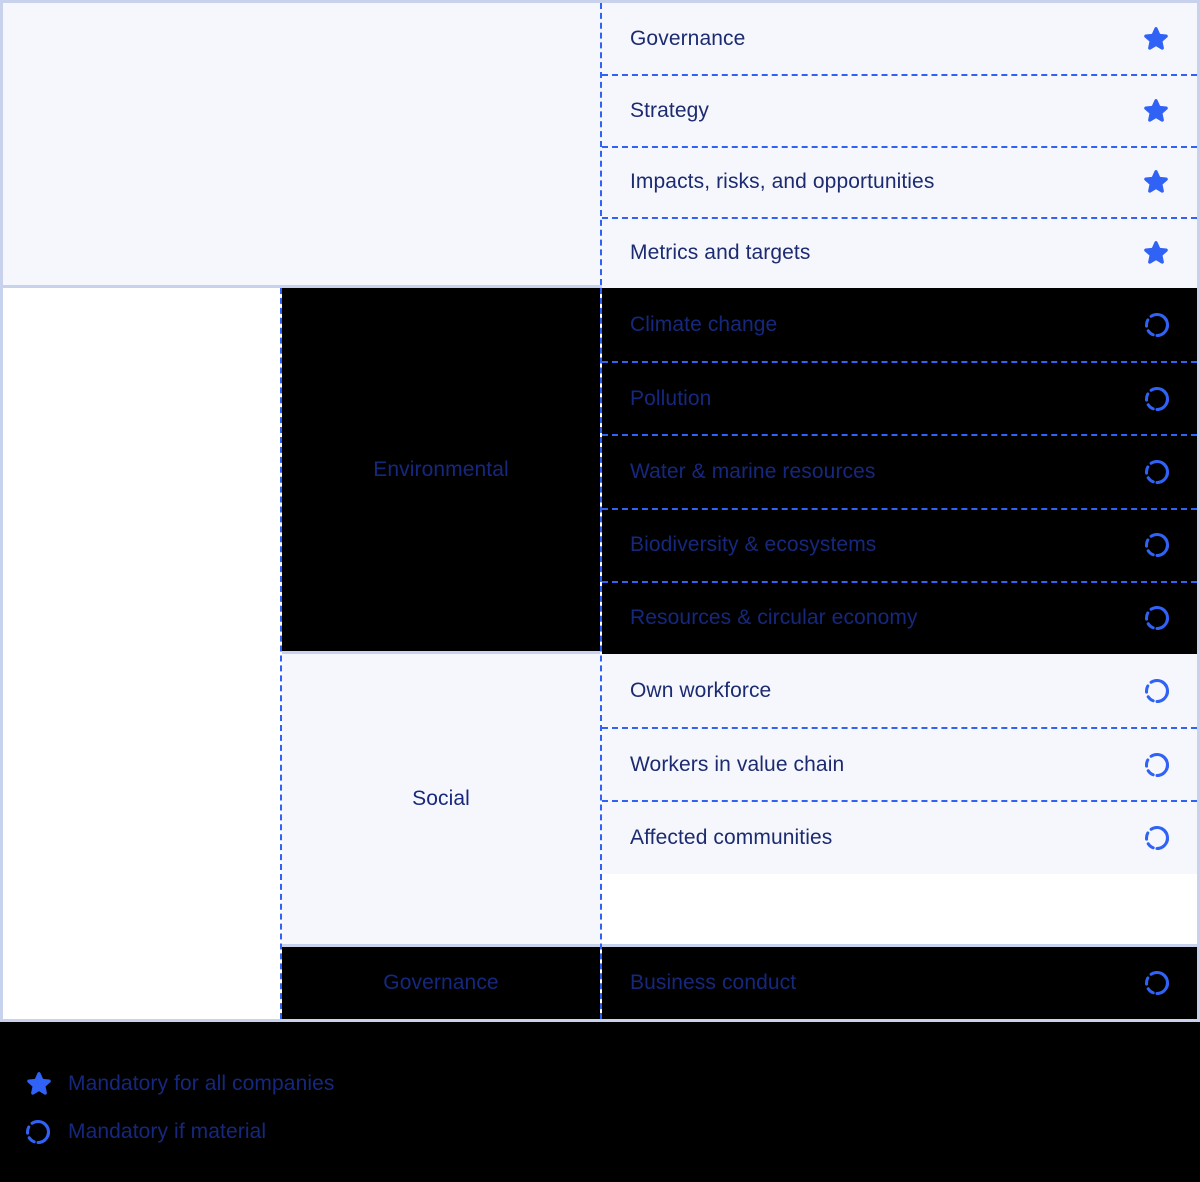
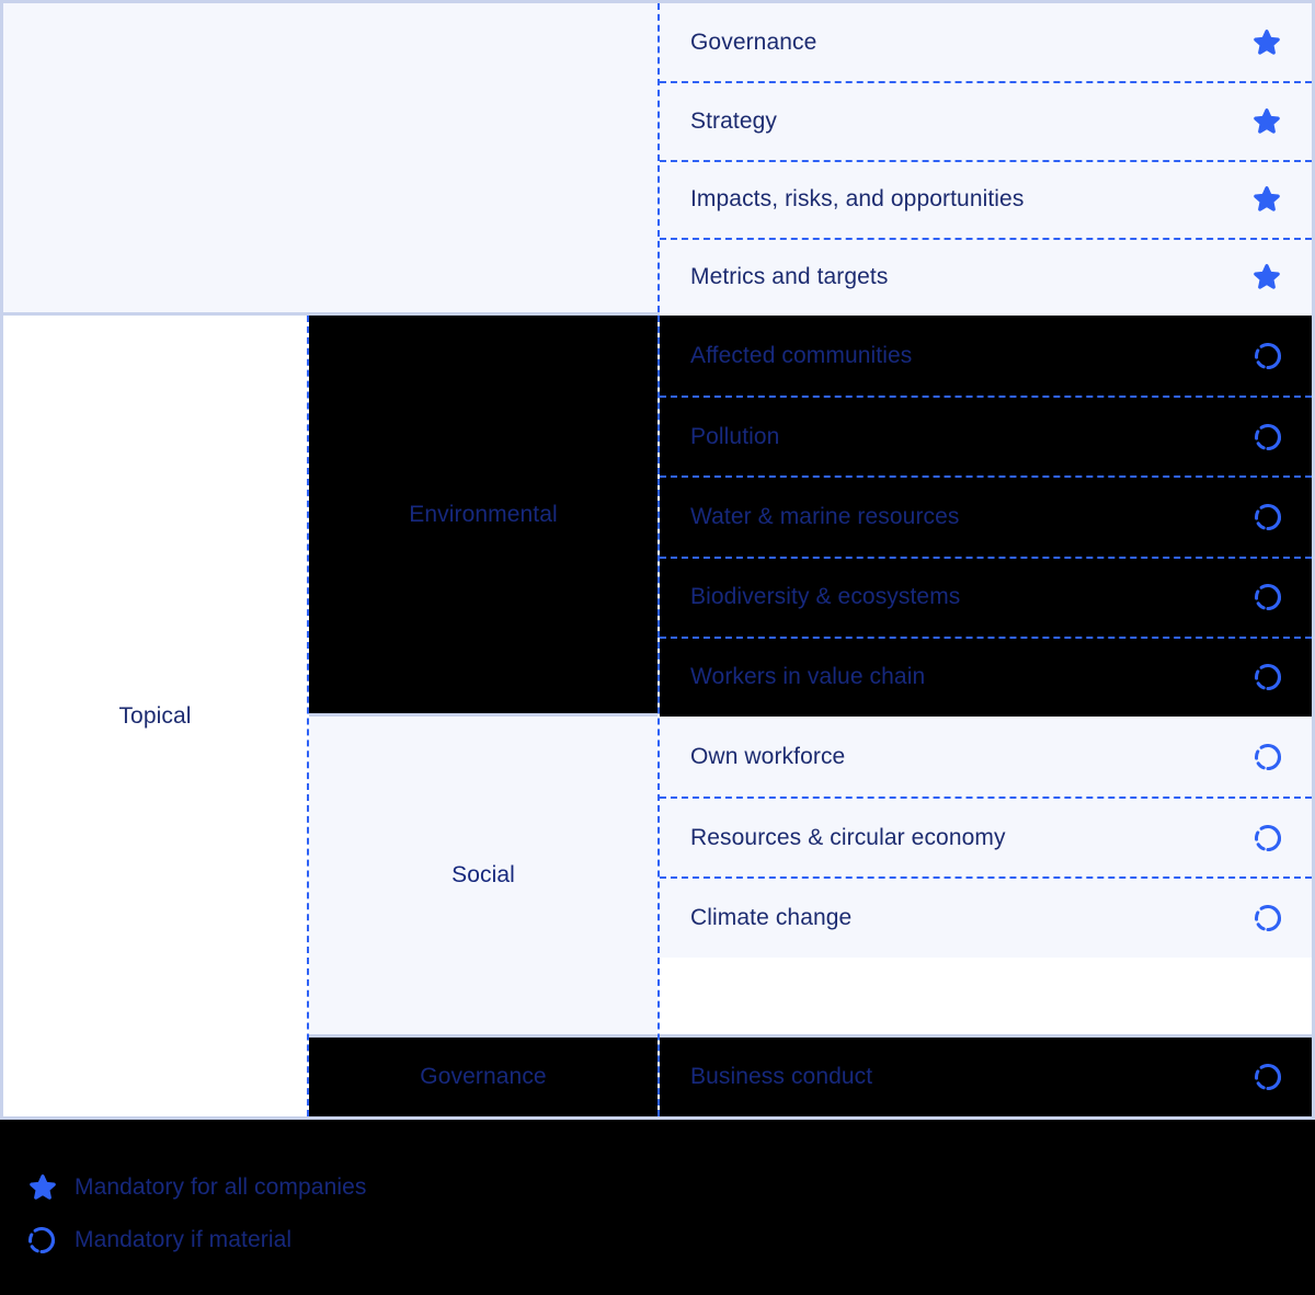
  Governance
  Strategy
  Impacts, risks, and opportunities
  Metrics and targets
+ Topical
  Environmental
  Social
  Governance
- Climate change
+ Affected communities
  Pollution
  Water & marine resources
  Biodiversity & ecosystems
- Resources & circular economy
+ Workers in value chain
  Own workforce
- Workers in value chain
+ Resources & circular economy
- Affected communities
+ Climate change
  Business conduct
  Mandatory for all companies
  Mandatory if material
